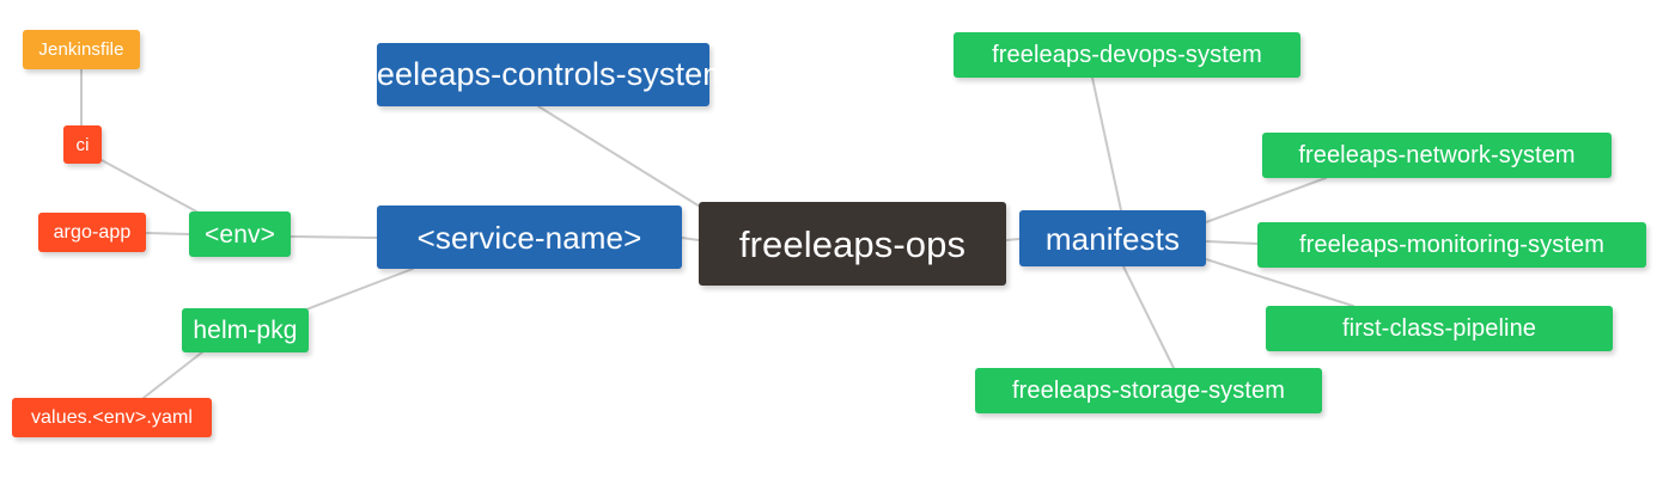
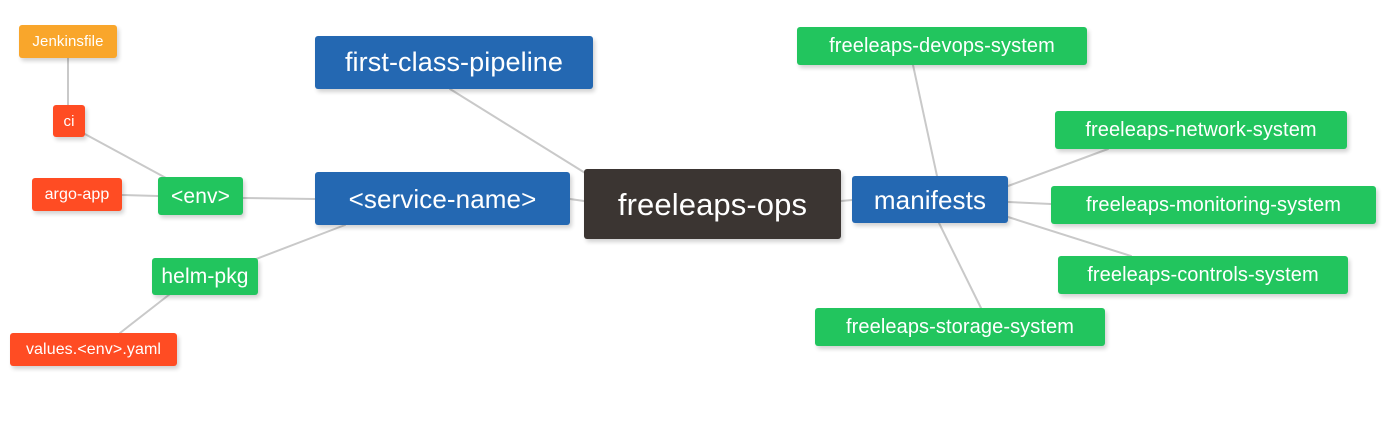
  freeleaps-ops
- freeleaps-controls-system
+ first-class-pipeline
  <service-name>
  manifests
  <env>
  helm-pkg
  Jenkinsfile
  ci
  argo-app
  values.<env>.yaml
  freeleaps-devops-system
  freeleaps-network-system
  freeleaps-monitoring-system
- first-class-pipeline
+ freeleaps-controls-system
  freeleaps-storage-system
